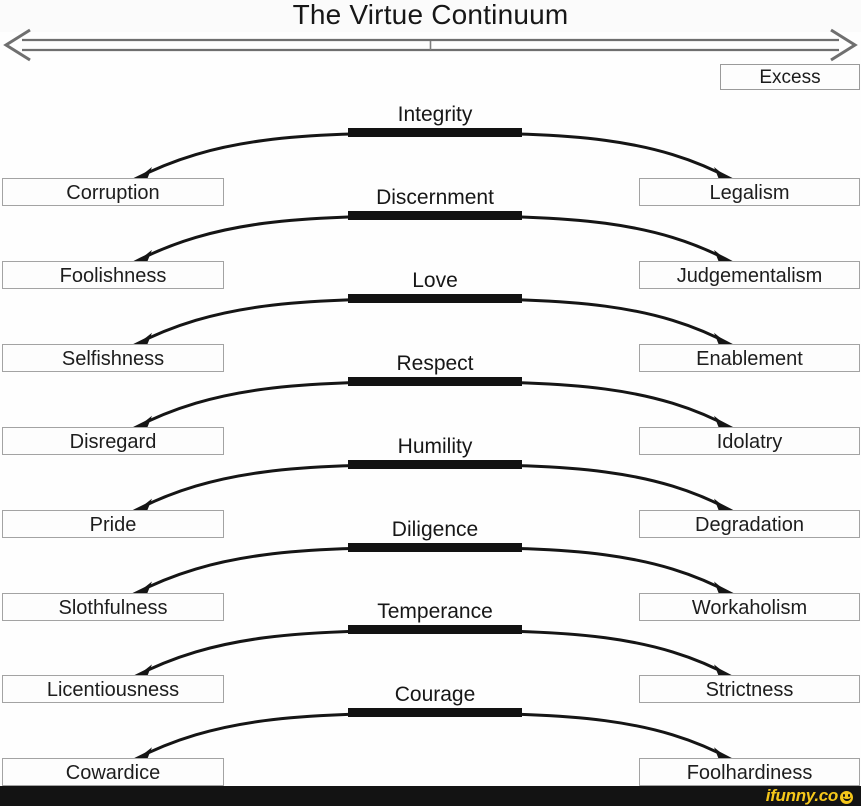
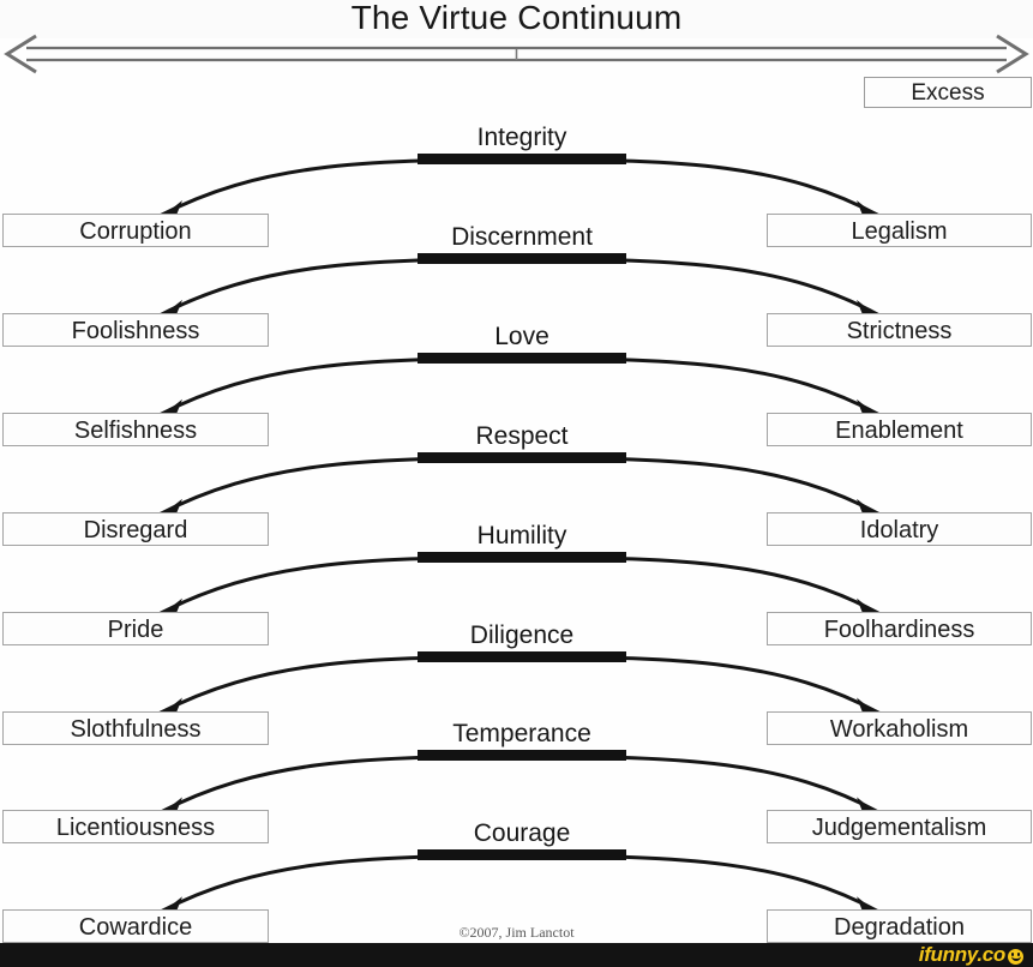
  The Virtue Continuum
  Excess
  Integrity
  Corruption
  Legalism
  Discernment
  Foolishness
- Judgementalism
+ Strictness
  Love
  Selfishness
  Enablement
  Respect
  Disregard
  Idolatry
  Humility
  Pride
- Degradation
+ Foolhardiness
  Diligence
  Slothfulness
  Workaholism
  Temperance
  Licentiousness
- Strictness
+ Judgementalism
  Courage
  Cowardice
- Foolhardiness
+ Degradation
+ ©2007, Jim Lanctot
  ifunny.co
